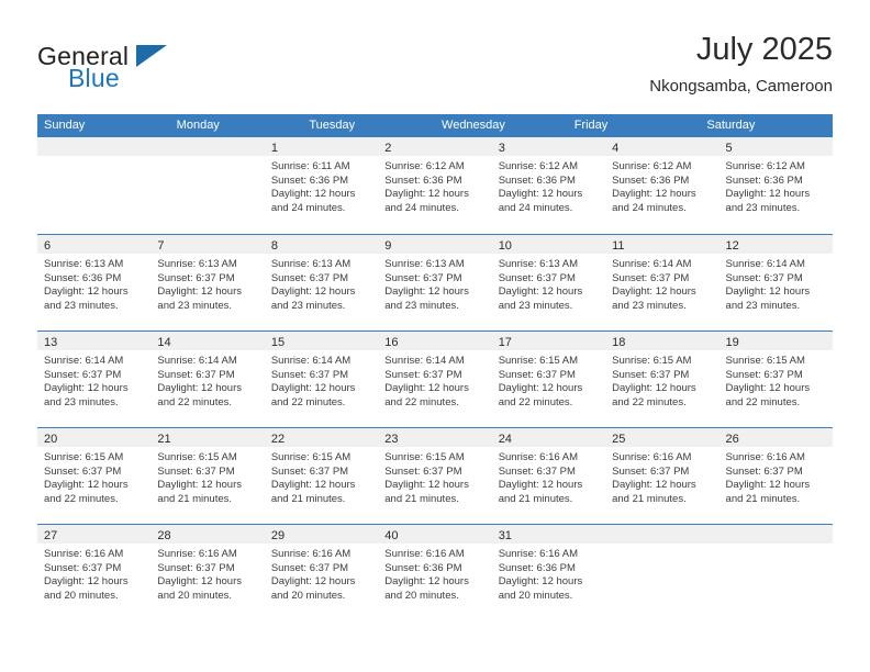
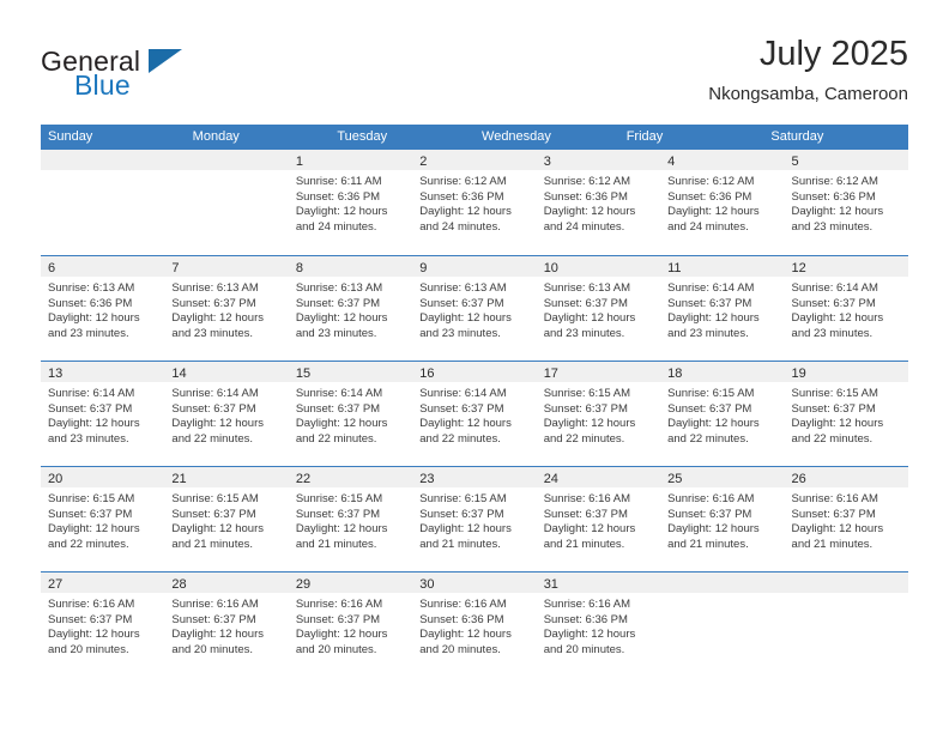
  General
  Blue
  July 2025
  Nkongsamba, Cameroon
  Sunday
  Monday
  Tuesday
  Wednesday
  Friday
  Saturday
  1
  Sunrise: 6:11 AM
  Sunset: 6:36 PM
  Daylight: 12 hours
  and 24 minutes.
  2
  Sunrise: 6:12 AM
  Sunset: 6:36 PM
  Daylight: 12 hours
  and 24 minutes.
  3
  Sunrise: 6:12 AM
  Sunset: 6:36 PM
  Daylight: 12 hours
  and 24 minutes.
  4
  Sunrise: 6:12 AM
  Sunset: 6:36 PM
  Daylight: 12 hours
  and 24 minutes.
  5
  Sunrise: 6:12 AM
  Sunset: 6:36 PM
  Daylight: 12 hours
  and 23 minutes.
  6
  Sunrise: 6:13 AM
  Sunset: 6:36 PM
  Daylight: 12 hours
  and 23 minutes.
  7
  Sunrise: 6:13 AM
  Sunset: 6:37 PM
  Daylight: 12 hours
  and 23 minutes.
  8
  Sunrise: 6:13 AM
  Sunset: 6:37 PM
  Daylight: 12 hours
  and 23 minutes.
  9
  Sunrise: 6:13 AM
  Sunset: 6:37 PM
  Daylight: 12 hours
  and 23 minutes.
  10
  Sunrise: 6:13 AM
  Sunset: 6:37 PM
  Daylight: 12 hours
  and 23 minutes.
  11
  Sunrise: 6:14 AM
  Sunset: 6:37 PM
  Daylight: 12 hours
  and 23 minutes.
  12
  Sunrise: 6:14 AM
  Sunset: 6:37 PM
  Daylight: 12 hours
  and 23 minutes.
  13
  Sunrise: 6:14 AM
  Sunset: 6:37 PM
  Daylight: 12 hours
  and 23 minutes.
  14
  Sunrise: 6:14 AM
  Sunset: 6:37 PM
  Daylight: 12 hours
  and 22 minutes.
  15
  Sunrise: 6:14 AM
  Sunset: 6:37 PM
  Daylight: 12 hours
  and 22 minutes.
  16
  Sunrise: 6:14 AM
  Sunset: 6:37 PM
  Daylight: 12 hours
  and 22 minutes.
  17
  Sunrise: 6:15 AM
  Sunset: 6:37 PM
  Daylight: 12 hours
  and 22 minutes.
  18
  Sunrise: 6:15 AM
  Sunset: 6:37 PM
  Daylight: 12 hours
  and 22 minutes.
  19
  Sunrise: 6:15 AM
  Sunset: 6:37 PM
  Daylight: 12 hours
  and 22 minutes.
  20
  Sunrise: 6:15 AM
  Sunset: 6:37 PM
  Daylight: 12 hours
  and 22 minutes.
  21
  Sunrise: 6:15 AM
  Sunset: 6:37 PM
  Daylight: 12 hours
  and 21 minutes.
  22
  Sunrise: 6:15 AM
  Sunset: 6:37 PM
  Daylight: 12 hours
  and 21 minutes.
  23
  Sunrise: 6:15 AM
  Sunset: 6:37 PM
  Daylight: 12 hours
  and 21 minutes.
  24
  Sunrise: 6:16 AM
  Sunset: 6:37 PM
  Daylight: 12 hours
  and 21 minutes.
  25
  Sunrise: 6:16 AM
  Sunset: 6:37 PM
  Daylight: 12 hours
  and 21 minutes.
  26
  Sunrise: 6:16 AM
  Sunset: 6:37 PM
  Daylight: 12 hours
  and 21 minutes.
  27
  Sunrise: 6:16 AM
  Sunset: 6:37 PM
  Daylight: 12 hours
  and 20 minutes.
  28
  Sunrise: 6:16 AM
  Sunset: 6:37 PM
  Daylight: 12 hours
  and 20 minutes.
  29
  Sunrise: 6:16 AM
  Sunset: 6:37 PM
  Daylight: 12 hours
  and 20 minutes.
- 40
+ 30
  Sunrise: 6:16 AM
  Sunset: 6:36 PM
  Daylight: 12 hours
  and 20 minutes.
  31
  Sunrise: 6:16 AM
  Sunset: 6:36 PM
  Daylight: 12 hours
  and 20 minutes.
